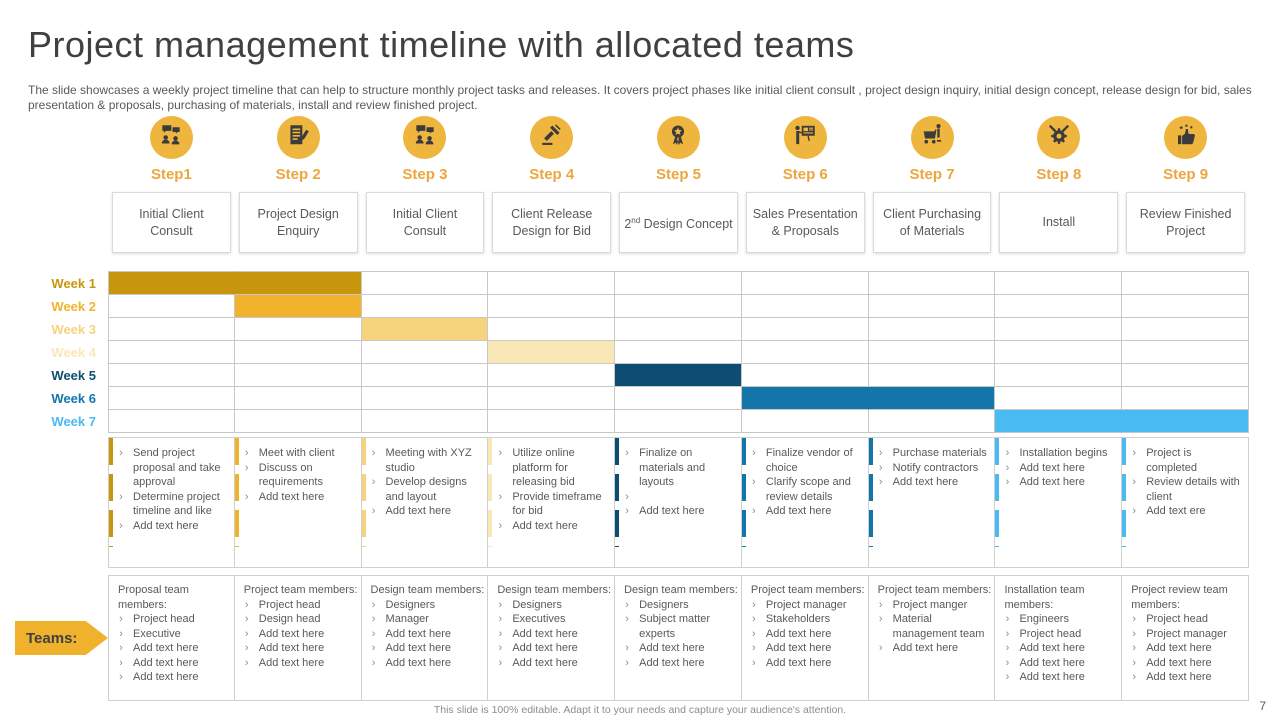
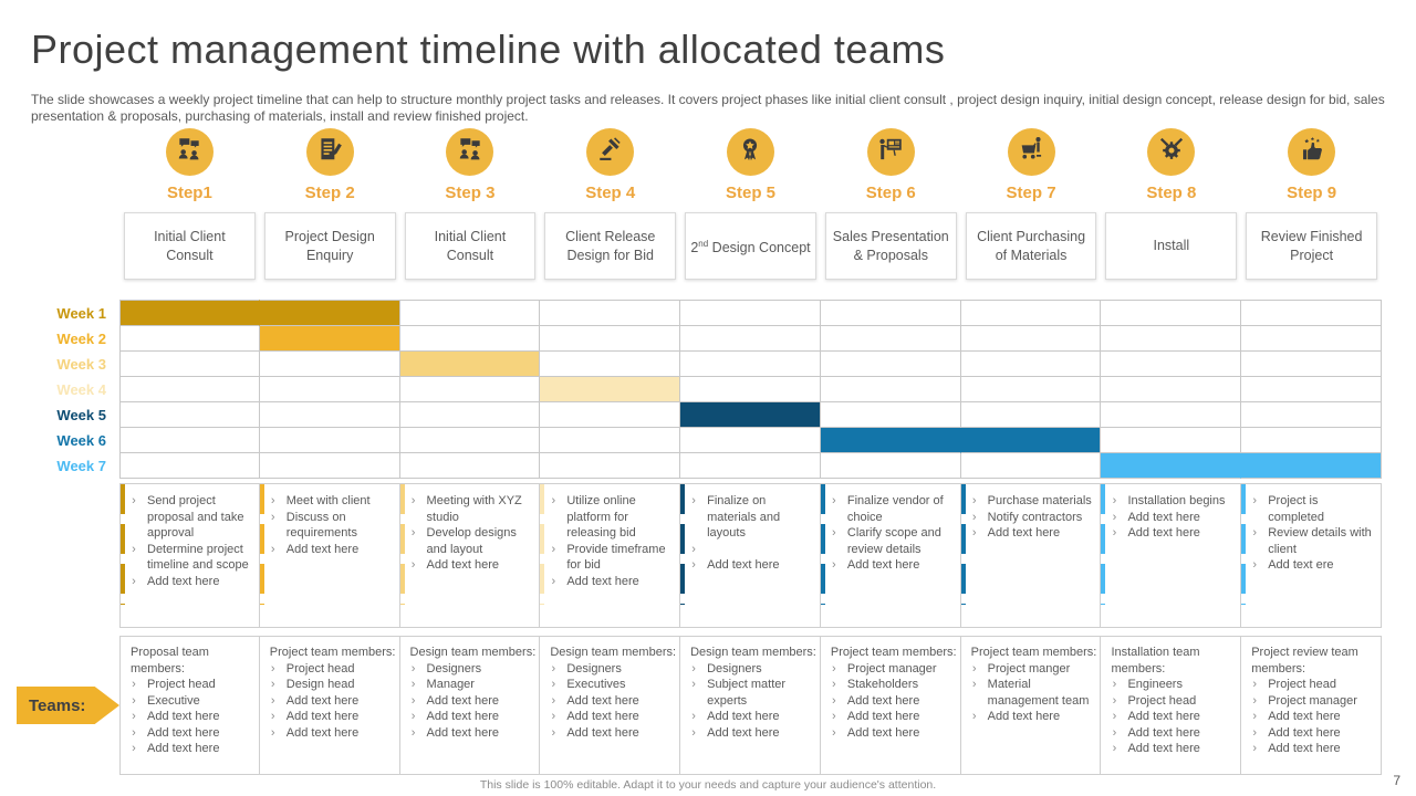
  Project management timeline with allocated teams
  The slide showcases a weekly project timeline that can help to structure monthly project tasks and releases. It covers project phases like initial client consult , project design inquiry, initial design concept, release design for bid, sales presentation & proposals, purchasing of materials, install and review finished project.
  Step1
  Step 2
  Step 3
  Step 4
  Step 5
  Step 6
  Step 7
  Step 8
  Step 9
  Initial Client Consult
  Project Design Enquiry
  Initial Client Consult
  Client Release Design for Bid
  2nd Design Concept
  Sales Presentation & Proposals
  Client Purchasing of Materials
  Install
  Review Finished Project
  Week 1
  Week 2
  Week 3
  Week 4
  Week 5
  Week 6
  Week 7
  Send project proposal and take approval
- Determine project timeline and like
+ Determine project timeline and scope
  Add text here
  Meet with client
  Discuss on requirements
  Add text here
  Meeting with XYZ studio
  Develop designs and layout
  Add text here
  Utilize online platform for releasing bid
  Provide timeframe for bid
  Add text here
  Finalize on materials and layouts
  Add text here
  Finalize vendor of choice
  Clarify scope and review details
  Add text here
  Purchase materials
  Notify contractors
  Add text here
  Installation begins
  Add text here
  Add text here
  Project is completed
  Review details with client
  Add text ere
  Teams:
  Proposal team members:
  Project head
  Executive
  Add text here
  Add text here
  Add text here
  Project team members:
  Project head
  Design head
  Add text here
  Add text here
  Add text here
  Design team members:
  Designers
  Manager
  Add text here
  Add text here
  Add text here
  Design team members:
  Designers
  Executives
  Add text here
  Add text here
  Add text here
  Design team members:
  Designers
  Subject matter experts
  Add text here
  Add text here
  Project team members:
  Project manager
  Stakeholders
  Add text here
  Add text here
  Add text here
  Project team members:
  Project manger
  Material management team
  Add text here
  Installation team members:
  Engineers
  Project head
  Add text here
  Add text here
  Add text here
  Project review team members:
  Project head
  Project manager
  Add text here
  Add text here
  Add text here
  This slide is 100% editable. Adapt it to your needs and capture your audience's attention.
  7
